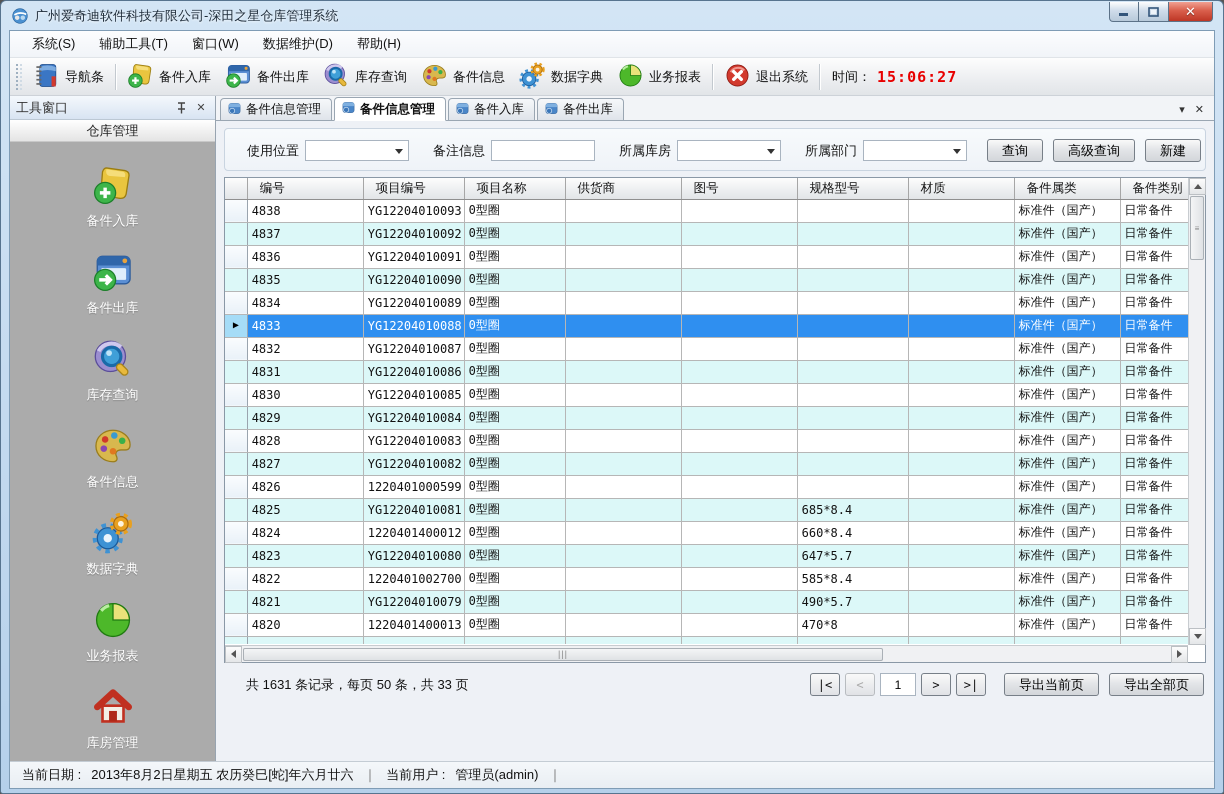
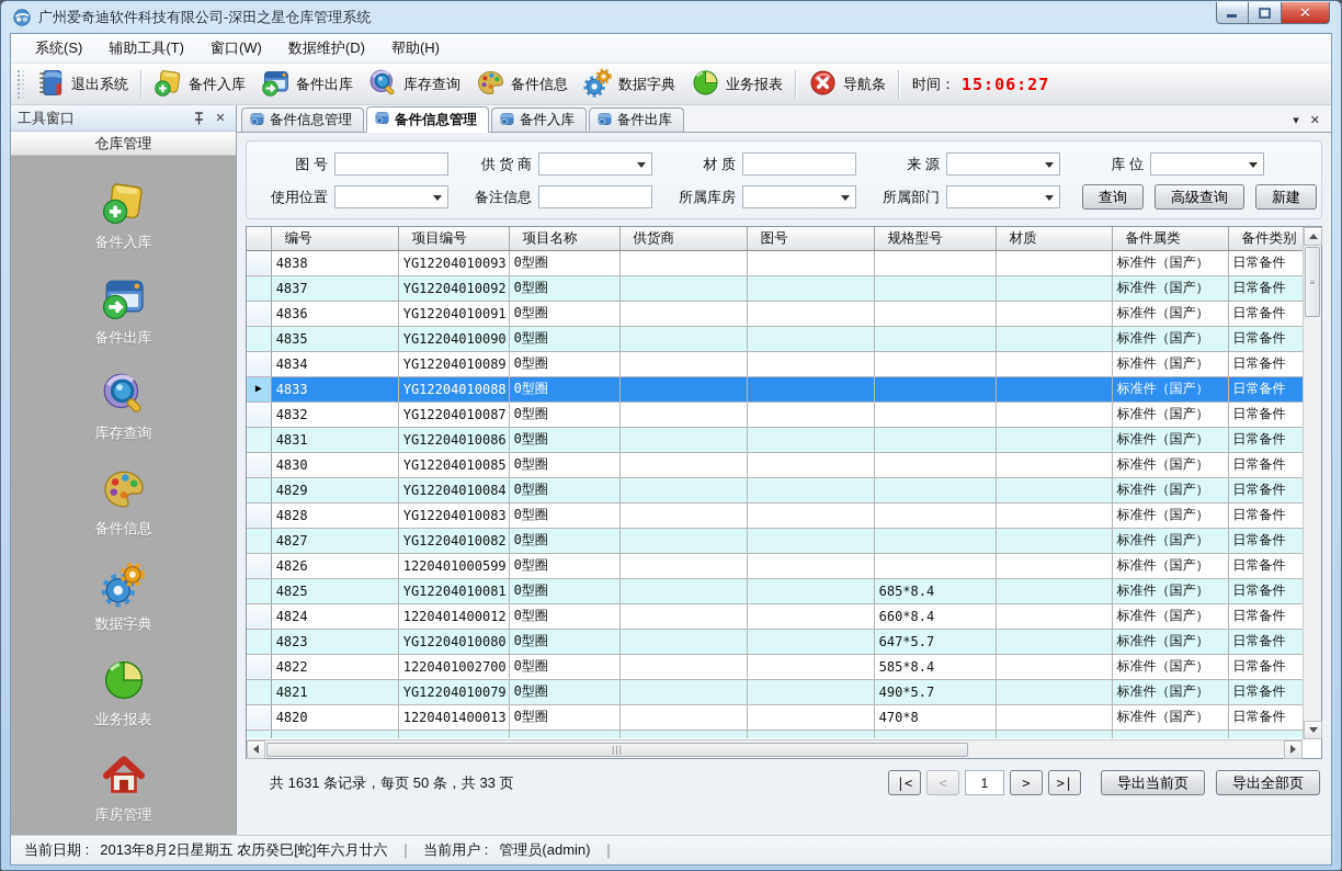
  广州爱奇迪软件科技有限公司-深田之星仓库管理系统
  ✕
  系统(S)
  辅助工具(T)
  窗口(W)
  数据维护(D)
  帮助(H)
- 导航条
+ 退出系统
  备件入库
  备件出库
  库存查询
  备件信息
  数据字典
  业务报表
- 退出系统
+ 导航条
  时间：
  15:06:27
  工具窗口
  ✕
  仓库管理
  备件入库
  备件出库
  库存查询
  备件信息
  数据字典
  业务报表
  库房管理
  备件信息管理
  备件信息管理
  备件入库
  备件出库
  ▾
  ✕
+ 图 号
+ 供 货 商
+ 材 质
+ 来 源
+ 库 位
  使用位置
  备注信息
  所属库房
  所属部门
  查询
  高级查询
  新建
  	编号	项目编号	项目名称	供货商	图号	规格型号	材质	备件属类	备件类别
  	4838	YG12204010093	0型圈					标准件（国产）	日常备件
  	4837	YG12204010092	0型圈					标准件（国产）	日常备件
  	4836	YG12204010091	0型圈					标准件（国产）	日常备件
  	4835	YG12204010090	0型圈					标准件（国产）	日常备件
  	4834	YG12204010089	0型圈					标准件（国产）	日常备件
  ▶	4833	YG12204010088	0型圈					标准件（国产）	日常备件
  	4832	YG12204010087	0型圈					标准件（国产）	日常备件
  	4831	YG12204010086	0型圈					标准件（国产）	日常备件
  	4830	YG12204010085	0型圈					标准件（国产）	日常备件
  	4829	YG12204010084	0型圈					标准件（国产）	日常备件
  	4828	YG12204010083	0型圈					标准件（国产）	日常备件
  	4827	YG12204010082	0型圈					标准件（国产）	日常备件
  	4826	1220401000599	0型圈					标准件（国产）	日常备件
  	4825	YG12204010081	0型圈			685*8.4		标准件（国产）	日常备件
  	4824	1220401400012	0型圈			660*8.4		标准件（国产）	日常备件
  	4823	YG12204010080	0型圈			647*5.7		标准件（国产）	日常备件
  	4822	1220401002700	0型圈			585*8.4		标准件（国产）	日常备件
  	4821	YG12204010079	0型圈			490*5.7		标准件（国产）	日常备件
  	4820	1220401400013	0型圈			470*8		标准件（国产）	日常备件
  ≡
  |||
  共 1631 条记录，每页 50 条，共 33 页
  |<
  <
  1
  >
  >|
  导出当前页
  导出全部页
  当前日期 :
  2013年8月2日星期五 农历癸巳[蛇]年六月廿六
  ｜
  当前用户 :
  管理员(admin)
  ｜
